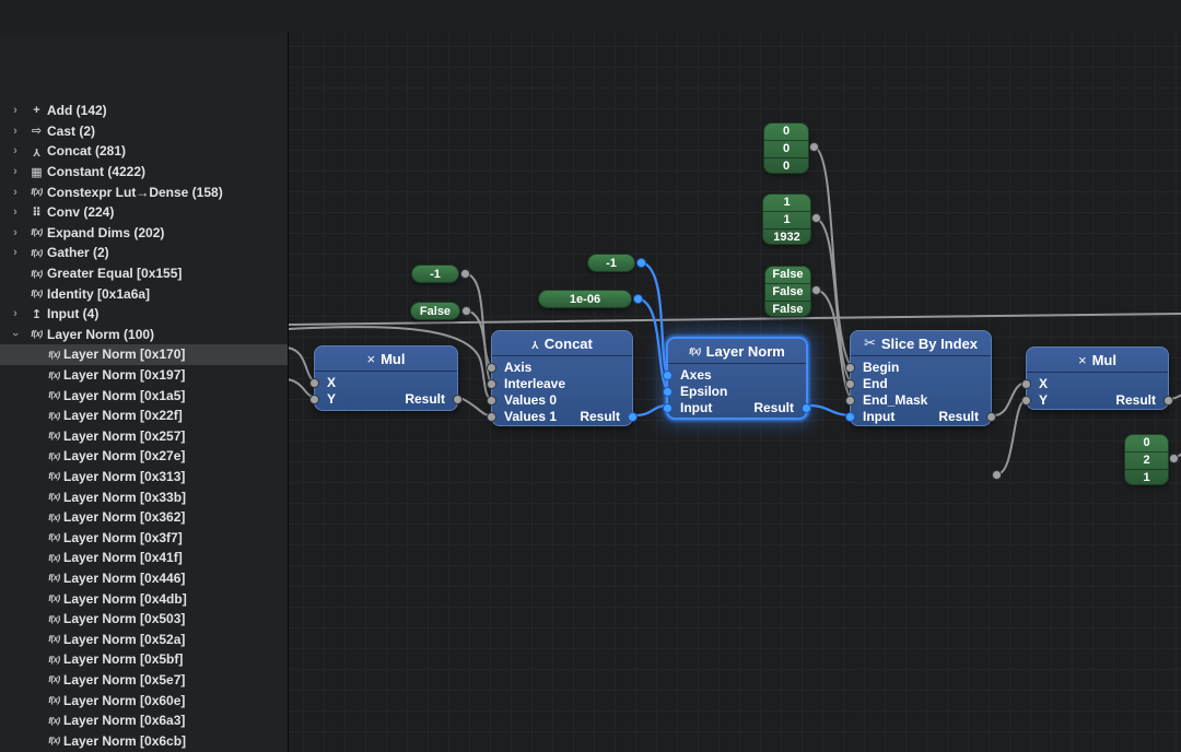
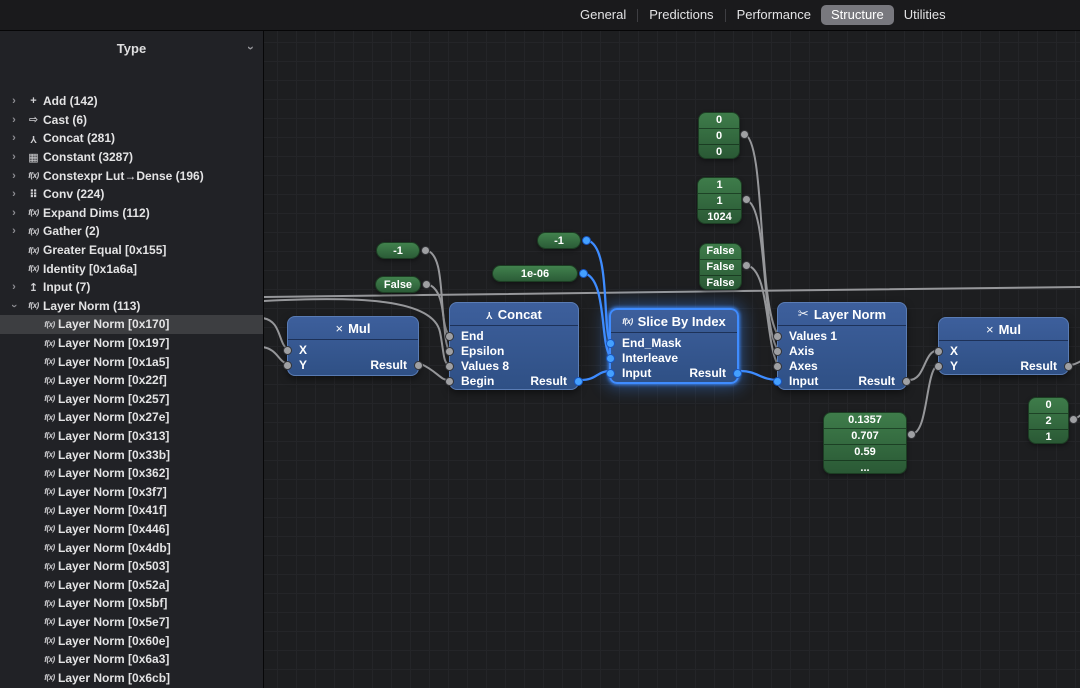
+ General
+ Predictions
+ Performance
+ Structure
+ Utilities
+ Type
  ›
  +
  Add (142)
  ›
  ⇨
- Cast (2)
+ Cast (6)
  ›
  Concat (281)
  ›
  ▦
- Constant (4222)
+ Constant (3287)
  ›
  f(x)
- Constexpr Lut→Dense (158)
+ Constexpr Lut→Dense (196)
  ›
  ⠿
  Conv (224)
  ›
  f(x)
- Expand Dims (202)
+ Expand Dims (112)
  ›
  f(x)
  Gather (2)
  f(x)
  Greater Equal [0x155]
  f(x)
  Identity [0x1a6a]
  ›
  ↥
- Input (4)
+ Input (7)
  f(x)
- Layer Norm (100)
+ Layer Norm (113)
  f(x)
  Layer Norm [0x170]
  f(x)
  Layer Norm [0x197]
  f(x)
  Layer Norm [0x1a5]
  f(x)
  Layer Norm [0x22f]
  f(x)
  Layer Norm [0x257]
  f(x)
  Layer Norm [0x27e]
  f(x)
  Layer Norm [0x313]
  f(x)
  Layer Norm [0x33b]
  f(x)
  Layer Norm [0x362]
  f(x)
  Layer Norm [0x3f7]
  f(x)
  Layer Norm [0x41f]
  f(x)
  Layer Norm [0x446]
  f(x)
  Layer Norm [0x4db]
  f(x)
  Layer Norm [0x503]
  f(x)
  Layer Norm [0x52a]
  f(x)
  Layer Norm [0x5bf]
  f(x)
  Layer Norm [0x5e7]
  f(x)
  Layer Norm [0x60e]
  f(x)
  Layer Norm [0x6a3]
  f(x)
  Layer Norm [0x6cb]
  0
  0
  0
  1
  1
- 1932
+ 1024
  False
  False
  False
+ 0.1357
+ 0.707
+ 0.59
+ ...
  0
  2
  1
  -1
  False
  -1
  1e-06
  ×
  Mul
  X
  Y
  Result
  Concat
- Axis
+ End
- Interleave
+ Epsilon
- Values 0
+ Values 8
- Values 1
+ Begin
  Result
  f(x)
- Layer Norm
+ Slice By Index
- Axes
+ End_Mask
- Epsilon
+ Interleave
  Input
  Result
  ✂
- Slice By Index
+ Layer Norm
- Begin
+ Values 1
- End
+ Axis
- End_Mask
+ Axes
  Input
  Result
  ×
  Mul
  X
  Y
  Result
